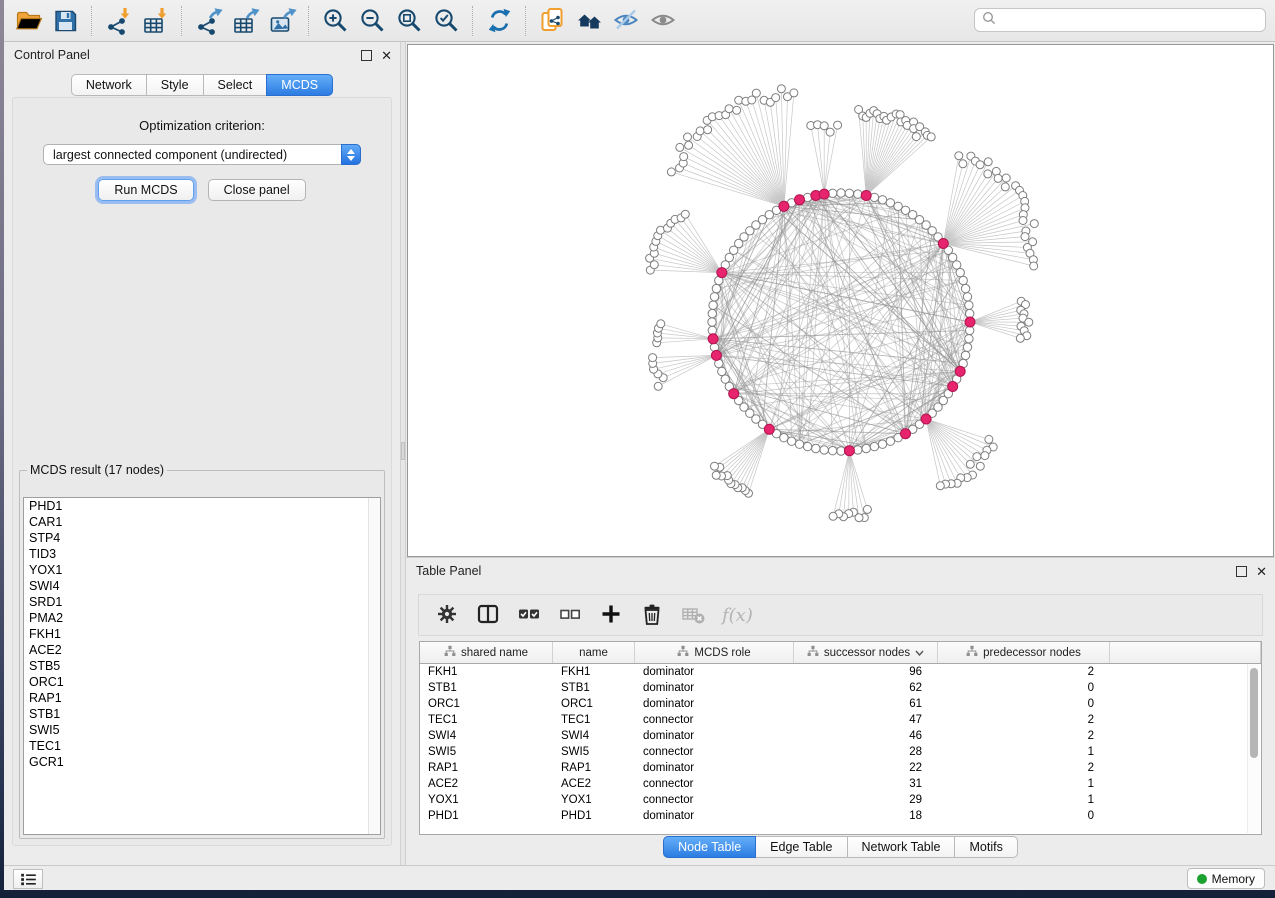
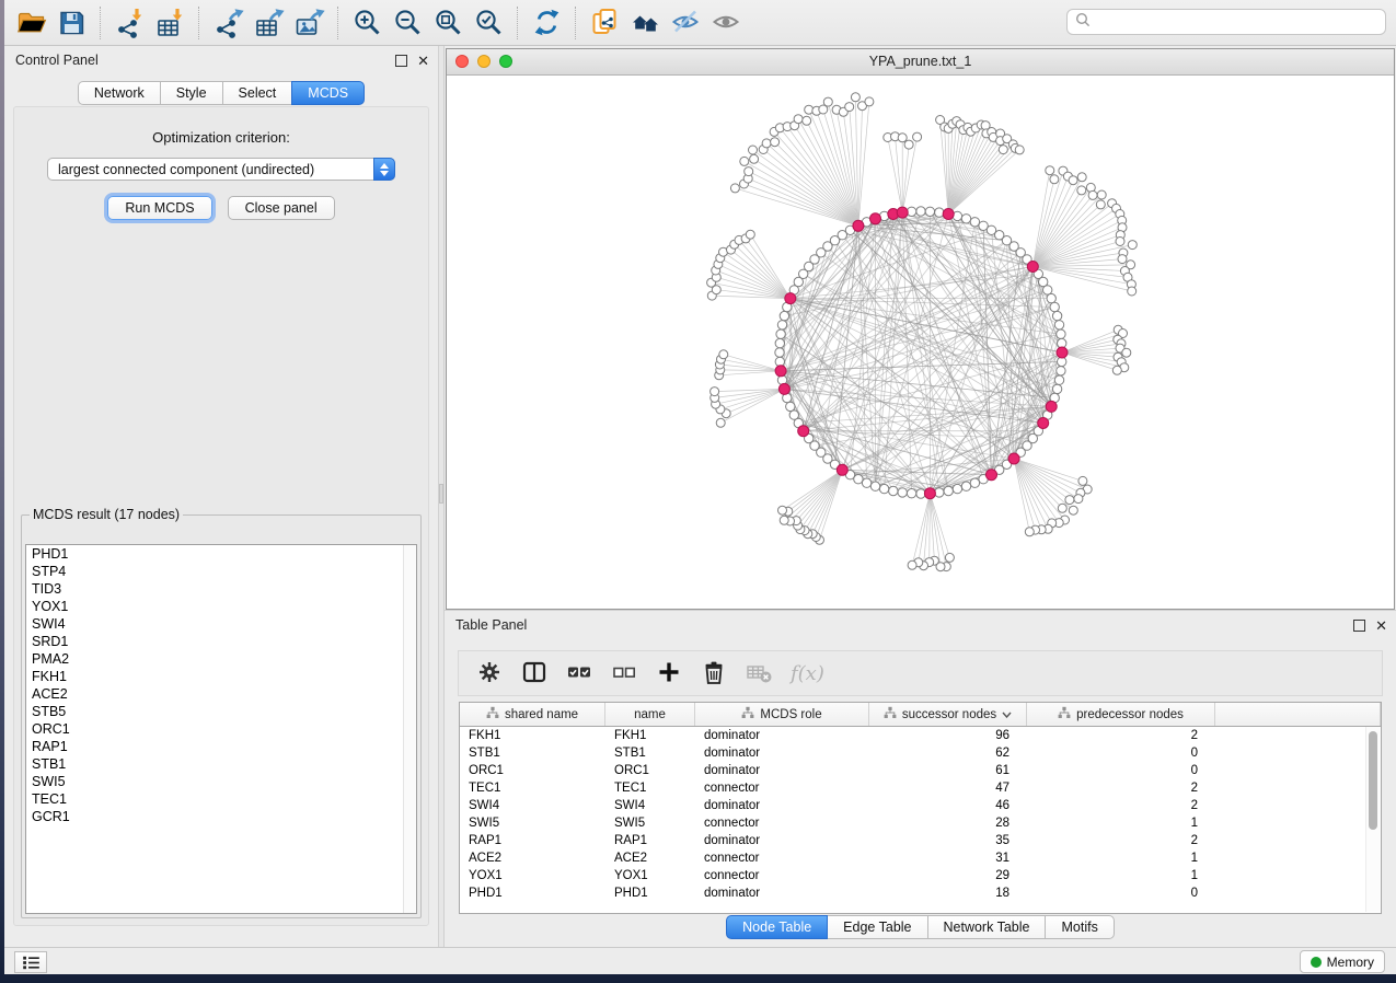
  Control Panel
  ✕
  Network
  Style
  Select
  MCDS
  Optimization criterion:
  largest connected component (undirected)
  Run MCDS
  Close panel
  MCDS result (17 nodes)
  PHD1
- CAR1
  STP4
  TID3
  YOX1
  SWI4
  SRD1
  PMA2
  FKH1
  ACE2
  STB5
  ORC1
  RAP1
  STB1
  SWI5
  TEC1
  GCR1
+ YPA_prune.txt_1
  Table Panel
  ✕
  f(x)
  shared name
  name
  MCDS role
  successor nodes
  predecessor nodes
  FKH1
  FKH1
  dominator
  96
  2
  STB1
  STB1
  dominator
  62
  0
  ORC1
  ORC1
  dominator
  61
  0
  TEC1
  TEC1
  connector
  47
  2
  SWI4
  SWI4
  dominator
  46
  2
  SWI5
  SWI5
  connector
  28
  1
  RAP1
  RAP1
  dominator
- 22
+ 35
  2
  ACE2
  ACE2
  connector
  31
  1
  YOX1
  YOX1
  connector
  29
  1
  PHD1
  PHD1
  dominator
  18
  0
  Node Table
  Edge Table
  Network Table
  Motifs
  Memory
